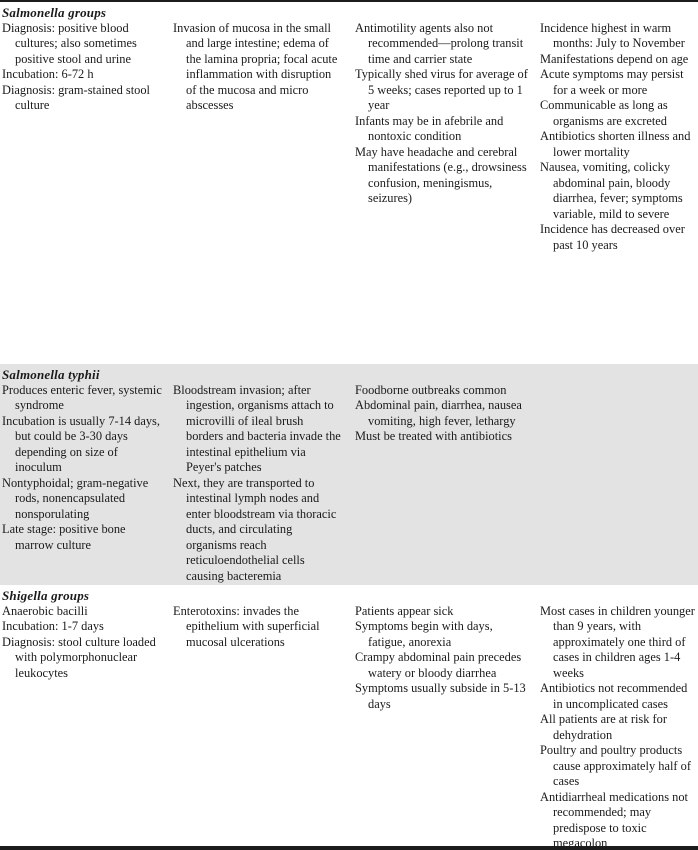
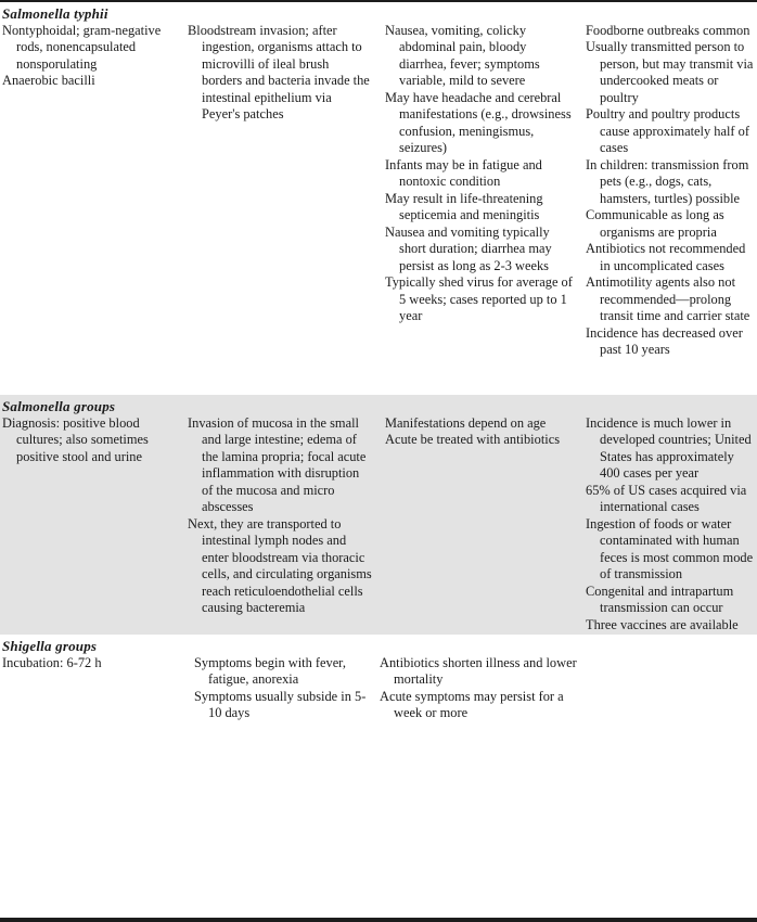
- Salmonella groups
+ Salmonella typhii
- Diagnosis: positive blood cultures; also sometimes positive stool and urine
+ Nontyphoidal; gram-negative rods, nonencapsulated nonsporulating
- Incubation: 6-72 h
+ Anaerobic bacilli
- Diagnosis: gram-stained stool culture
- Invasion of mucosa in the small and large intestine; edema of the lamina propria; focal acute inflammation with disruption of the mucosa and micro abscesses
+ Bloodstream invasion; after ingestion, organisms attach to microvilli of ileal brush borders and bacteria invade the intestinal epithelium via Peyer's patches
- Antimotility agents also not recommended—prolong transit time and carrier state
+ Nausea, vomiting, colicky abdominal pain, bloody diarrhea, fever; symptoms variable, mild to severe
- Typically shed virus for average of 5 weeks; cases reported up to 1 year
+ May have headache and cerebral manifestations (e.g., drowsiness confusion, meningismus, seizures)
- Infants may be in afebrile and nontoxic condition
+ Infants may be in fatigue and nontoxic condition
+ May result in life-threatening septicemia and meningitis
+ Nausea and vomiting typically short duration; diarrhea may persist as long as 2-3 weeks
- May have headache and cerebral manifestations (e.g., drowsiness confusion, meningismus, seizures)
+ Typically shed virus for average of 5 weeks; cases reported up to 1 year
- Incidence highest in warm months: July to November
- Manifestations depend on age
+ Foodborne outbreaks common
+ Usually transmitted person to person, but may transmit via undercooked meats or poultry
- Acute symptoms may persist for a week or more
+ Poultry and poultry products cause approximately half of cases
+ In children: transmission from pets (e.g., dogs, cats, hamsters, turtles) possible
- Communicable as long as organisms are excreted
+ Communicable as long as organisms are propria
- Antibiotics shorten illness and lower mortality
+ Antibiotics not recommended in uncomplicated cases
- Nausea, vomiting, colicky abdominal pain, bloody diarrhea, fever; symptoms variable, mild to severe
+ Antimotility agents also not recommended—prolong transit time and carrier state
  Incidence has decreased over past 10 years
- Salmonella typhii
+ Salmonella groups
- Produces enteric fever, systemic syndrome
- Incubation is usually 7-14 days, but could be 3-30 days depending on size of inoculum
- Nontyphoidal; gram-negative rods, nonencapsulated nonsporulating
+ Diagnosis: positive blood cultures; also sometimes positive stool and urine
- Late stage: positive bone marrow culture
- Bloodstream invasion; after ingestion, organisms attach to microvilli of ileal brush borders and bacteria invade the intestinal epithelium via Peyer's patches
+ Invasion of mucosa in the small and large intestine; edema of the lamina propria; focal acute inflammation with disruption of the mucosa and micro abscesses
- Next, they are transported to intestinal lymph nodes and enter bloodstream via thoracic ducts, and circulating organisms reach reticuloendothelial cells causing bacteremia
+ Next, they are transported to intestinal lymph nodes and enter bloodstream via thoracic cells, and circulating organisms reach reticuloendothelial cells causing bacteremia
- Foodborne outbreaks common
+ Manifestations depend on age
- Abdominal pain, diarrhea, nausea vomiting, high fever, lethargy
- Must be treated with antibiotics
+ Acute be treated with antibiotics
+ Incidence is much lower in developed countries; United States has approximately 400 cases per year
+ 65% of US cases acquired via international cases
+ Ingestion of foods or water contaminated with human feces is most common mode of transmission
+ Congenital and intrapartum transmission can occur
+ Three vaccines are available
  Shigella groups
- Anaerobic bacilli
+ Incubation: 6-72 h
- Incubation: 1-7 days
- Diagnosis: stool culture loaded with polymorphonuclear leukocytes
- Enterotoxins: invades the epithelium with superficial mucosal ulcerations
- Patients appear sick
- Symptoms begin with days, fatigue, anorexia
+ Symptoms begin with fever, fatigue, anorexia
- Crampy abdominal pain precedes watery or bloody diarrhea
- Symptoms usually subside in 5-13 days
+ Symptoms usually subside in 5-10 days
- Most cases in children younger than 9 years, with approximately one third of cases in children ages 1-4 weeks
- Antibiotics not recommended in uncomplicated cases
+ Antibiotics shorten illness and lower mortality
- All patients are at risk for dehydration
- Poultry and poultry products cause approximately half of cases
+ Acute symptoms may persist for a week or more
- Antidiarrheal medications not recommended; may predispose to toxic megacolon
